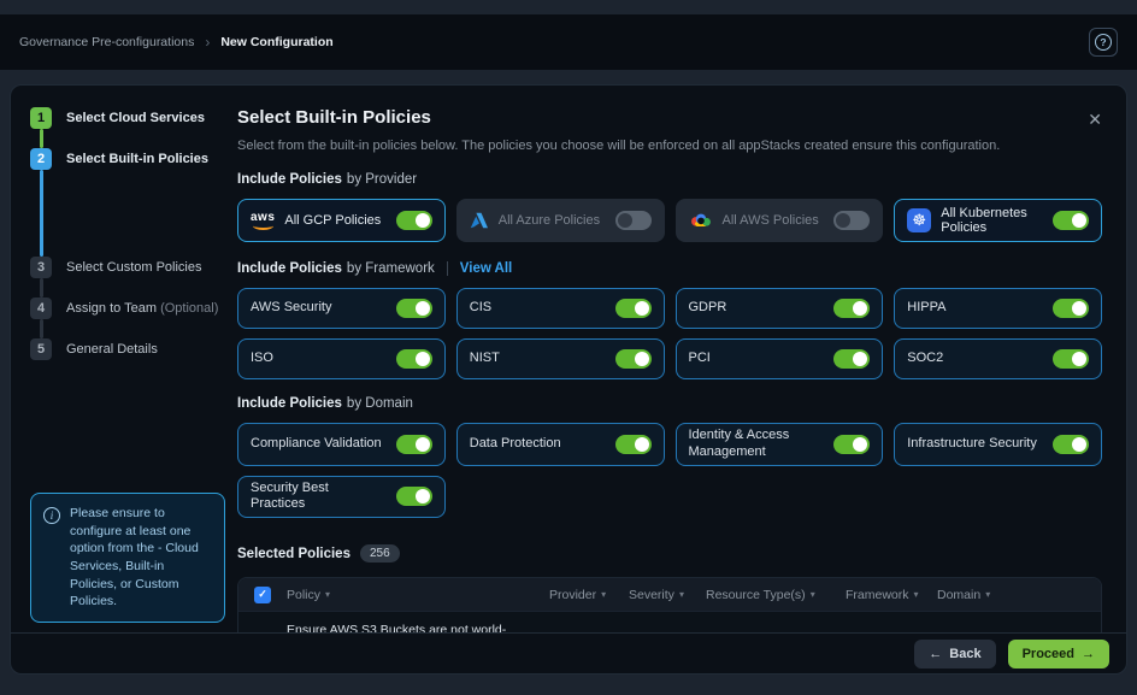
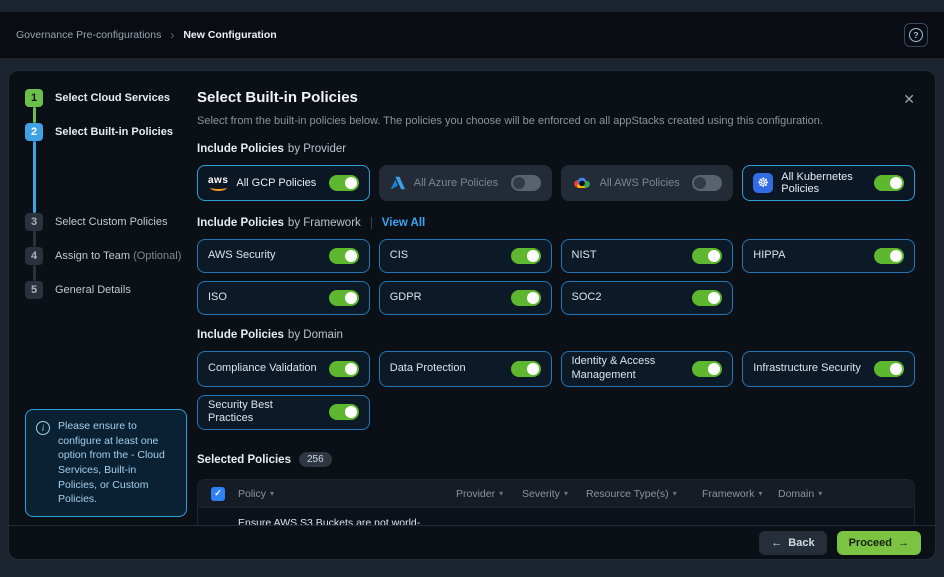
  Governance Pre-configurations
  ›
  New Configuration
  ?
  1
  Select Cloud Services
  2
  Select Built-in Policies
  3
  Select Custom Policies
  4
  Assign to Team (Optional)
  5
  General Details
  i
  Please ensure to configure at least one option from the - Cloud Services, Built-in Policies, or Custom Policies.
  Select Built-in Policies
  ✕
- Select from the built-in policies below. The policies you choose will be enforced on all appStacks created ensure this configuration.
+ Select from the built-in policies below. The policies you choose will be enforced on all appStacks created using this configuration.
  Include Policies
  by Provider
  aws
  All GCP Policies
  All Azure Policies
  All AWS Policies
  ☸
  All Kubernetes Policies
  Include Policies
  by Framework
  View All
  AWS Security
  CIS
- GDPR
+ NIST
  HIPPA
  ISO
- NIST
+ GDPR
- PCI
  SOC2
  Include Policies
  by Domain
  Compliance Validation
  Data Protection
  Identity & Access Management
  Infrastructure Security
  Security Best Practices
  Selected Policies
  256
  ✓
  Policy
  ▾
  Provider
  ▾
  Severity
  ▾
  Resource Type(s)
  ▾
  Framework
  ▾
  Domain
  ▾
  ←
  Back
  Proceed
  →
